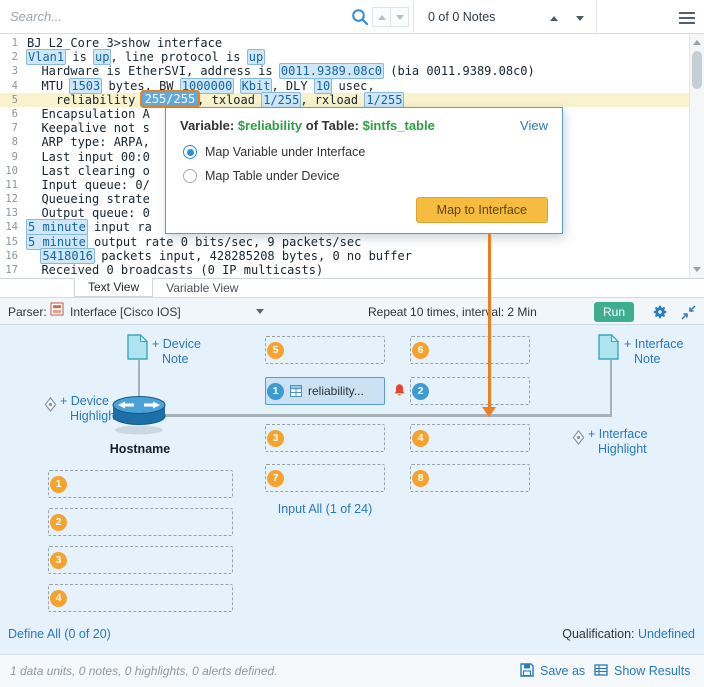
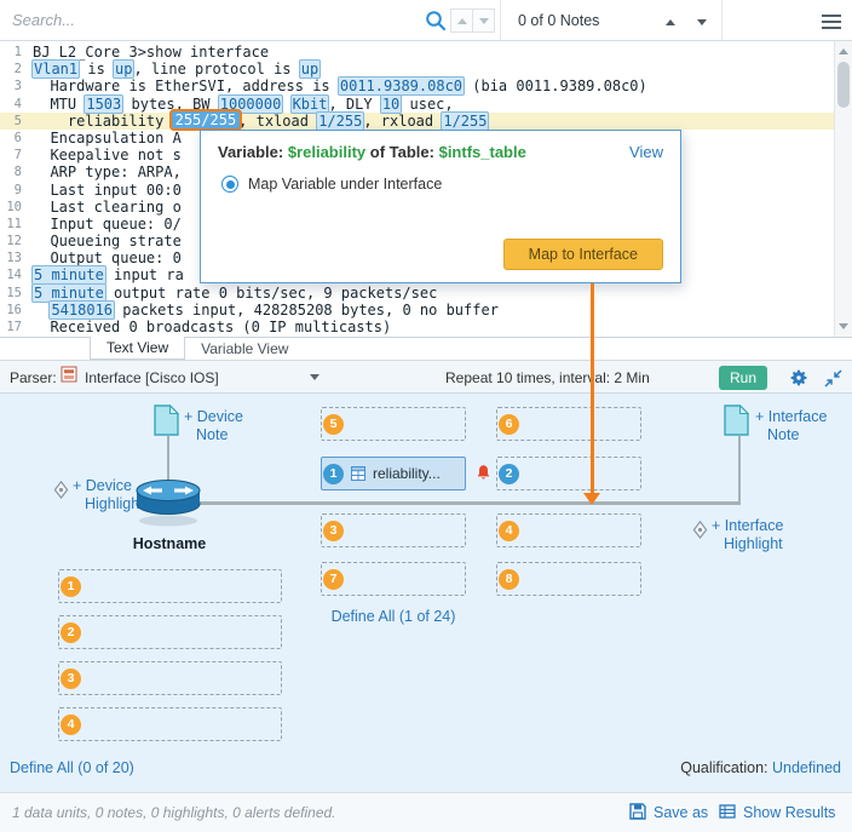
  Search...
  0 of 0 Notes
  1
  BJ_L2_Core_3>show interface
  2
  Vlan1 is up, line protocol is up
  3
  Hardware is EtherSVI, address is 0011.9389.08c0 (bia 0011.9389.08c0)
  4
  MTU 1503 bytes, BW 1000000 Kbit, DLY 10 usec,
  5
  reliability 255/255 , txload 1/255, rxload 1/255
  6
  Encapsulation A
  7
  Keepalive not s
  8
  ARP type: ARPA,
  9
  Last input 00:0
  10
  Last clearing o
  11
  Input queue: 0/
  12
  Queueing strate
  13
  Output queue: 0
  14
  5 minute input ra
  15
  5 minute output rate 0 bits/sec, 9 packets/sec
  16
  5418016 packets input, 428285208 bytes, 0 no buffer
  17
  Received 0 broadcasts (0 IP multicasts)
  Variable: $reliability of Table: $intfs_table
  View
  Map Variable under Interface
- Map Table under Device
  Map to Interface
  Text View
  Variable View
  Parser:
  Interface [Cisco IOS]
  Repeat 10 times, interal: 2 Min
  Run
  + Device
  Note
  + Device
  Highligh
  Hostname
  + Interface
  Note
  + Interface
  Highlight
- Input All (1 of 24)
+ Define All (1 of 24)
  Define All (0 of 20)
  Qualification: Undefined
  5
  6
  1
  reliability...
  2
  3
  4
  7
  8
  1
  2
  3
  4
  1 data units, 0 notes, 0 highlights, 0 alerts defined.
  Save as
  Show Results
